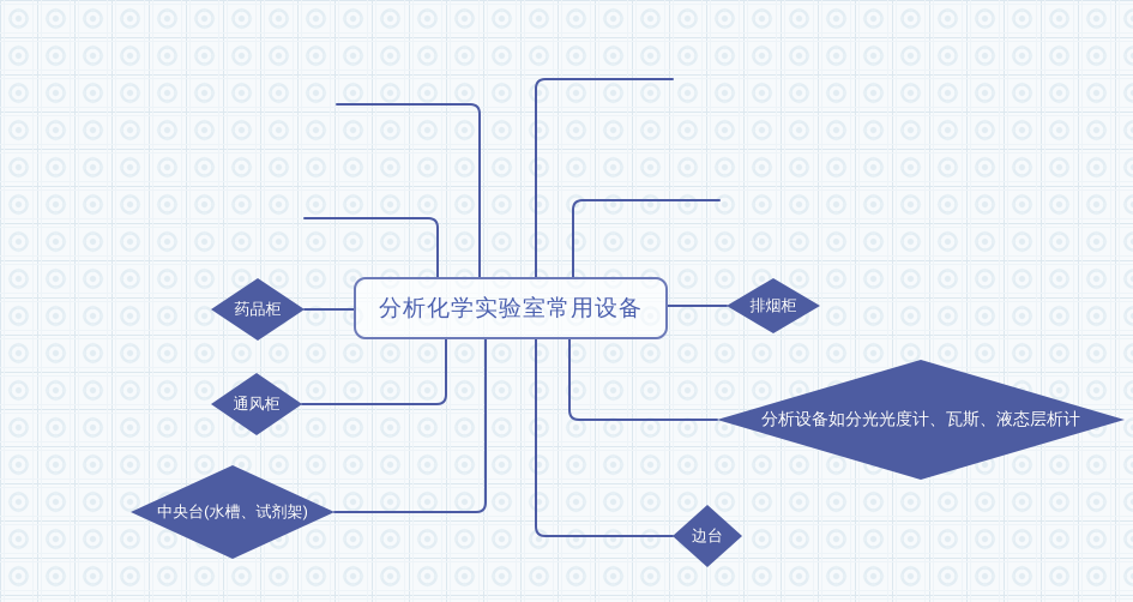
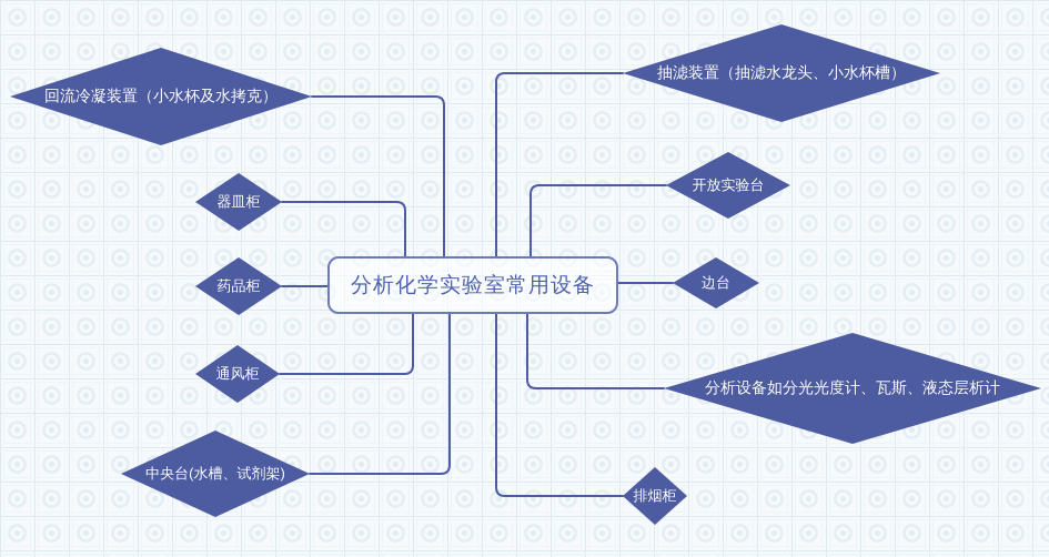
+ 回流冷凝装置（小水杯及水拷克）
+ 器皿柜
  药品柜
  通风柜
  中央台(水槽、试剂架)
  分析化学实验室常用设备
+ 抽滤装置（抽滤水龙头、小水杯槽）
+ 开放实验台
- 排烟柜
+ 边台
  分析设备如分光光度计、瓦斯、液态层析计
- 边台
+ 排烟柜
